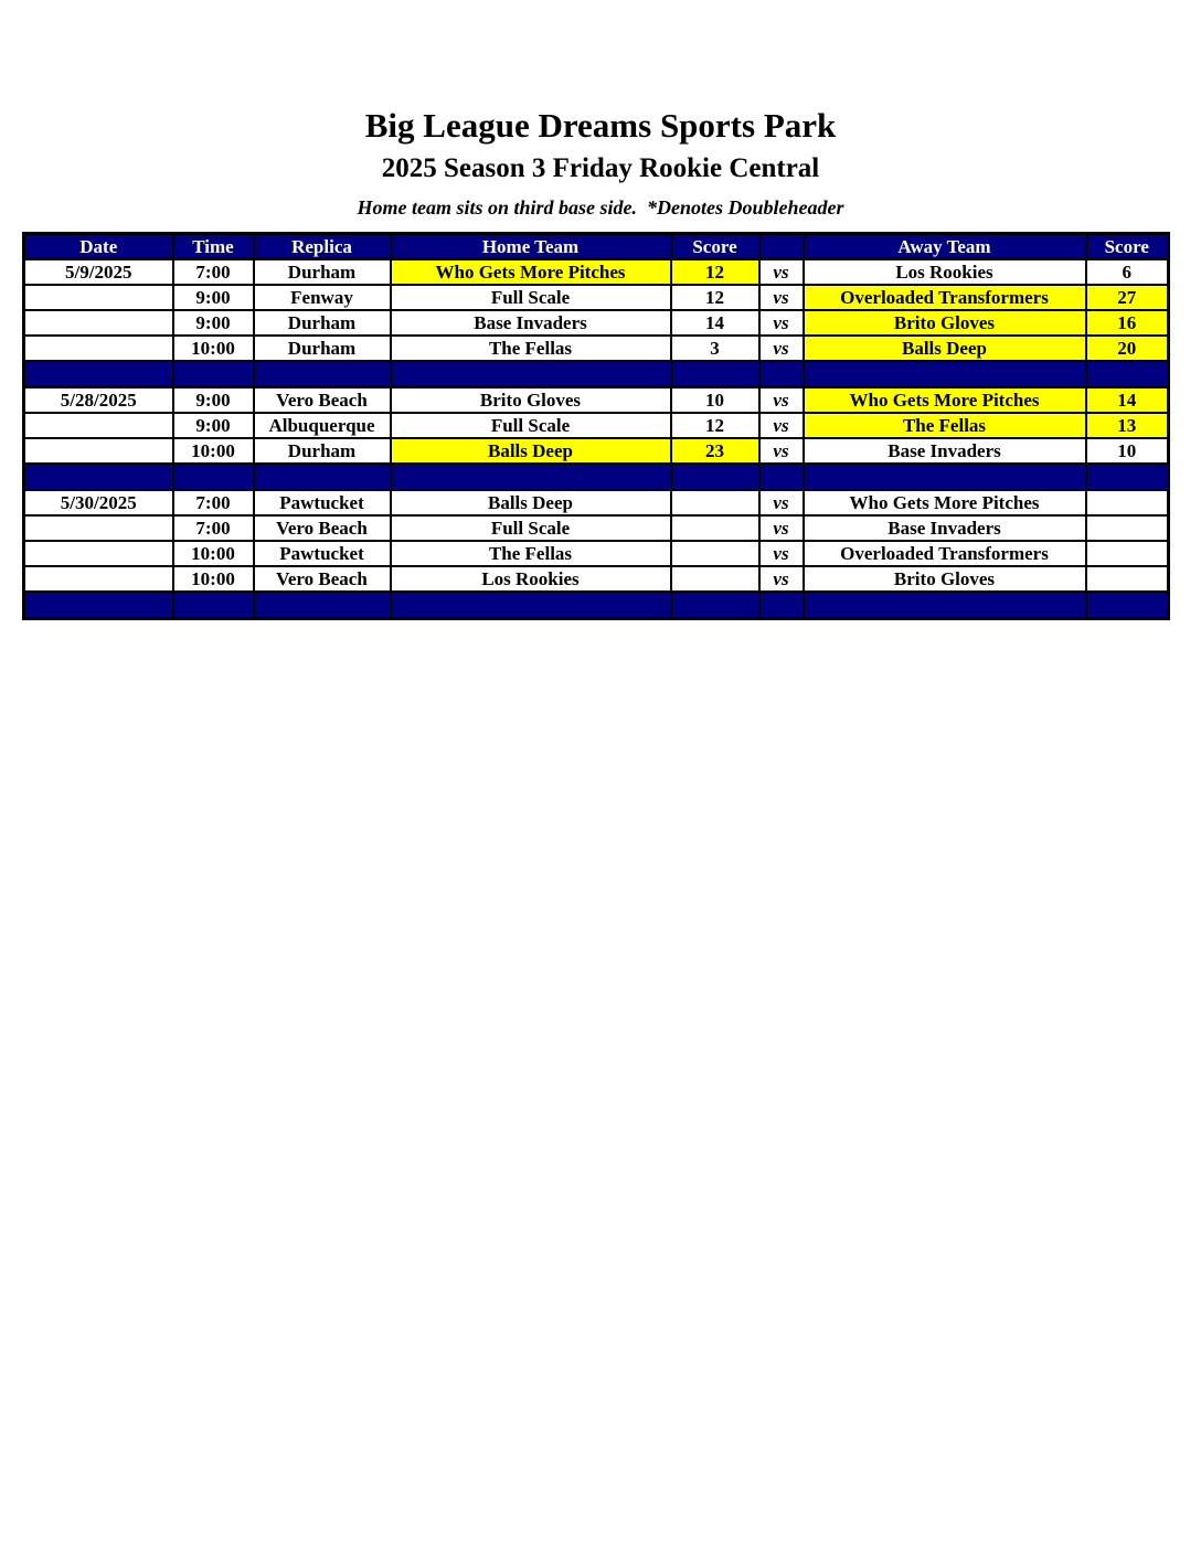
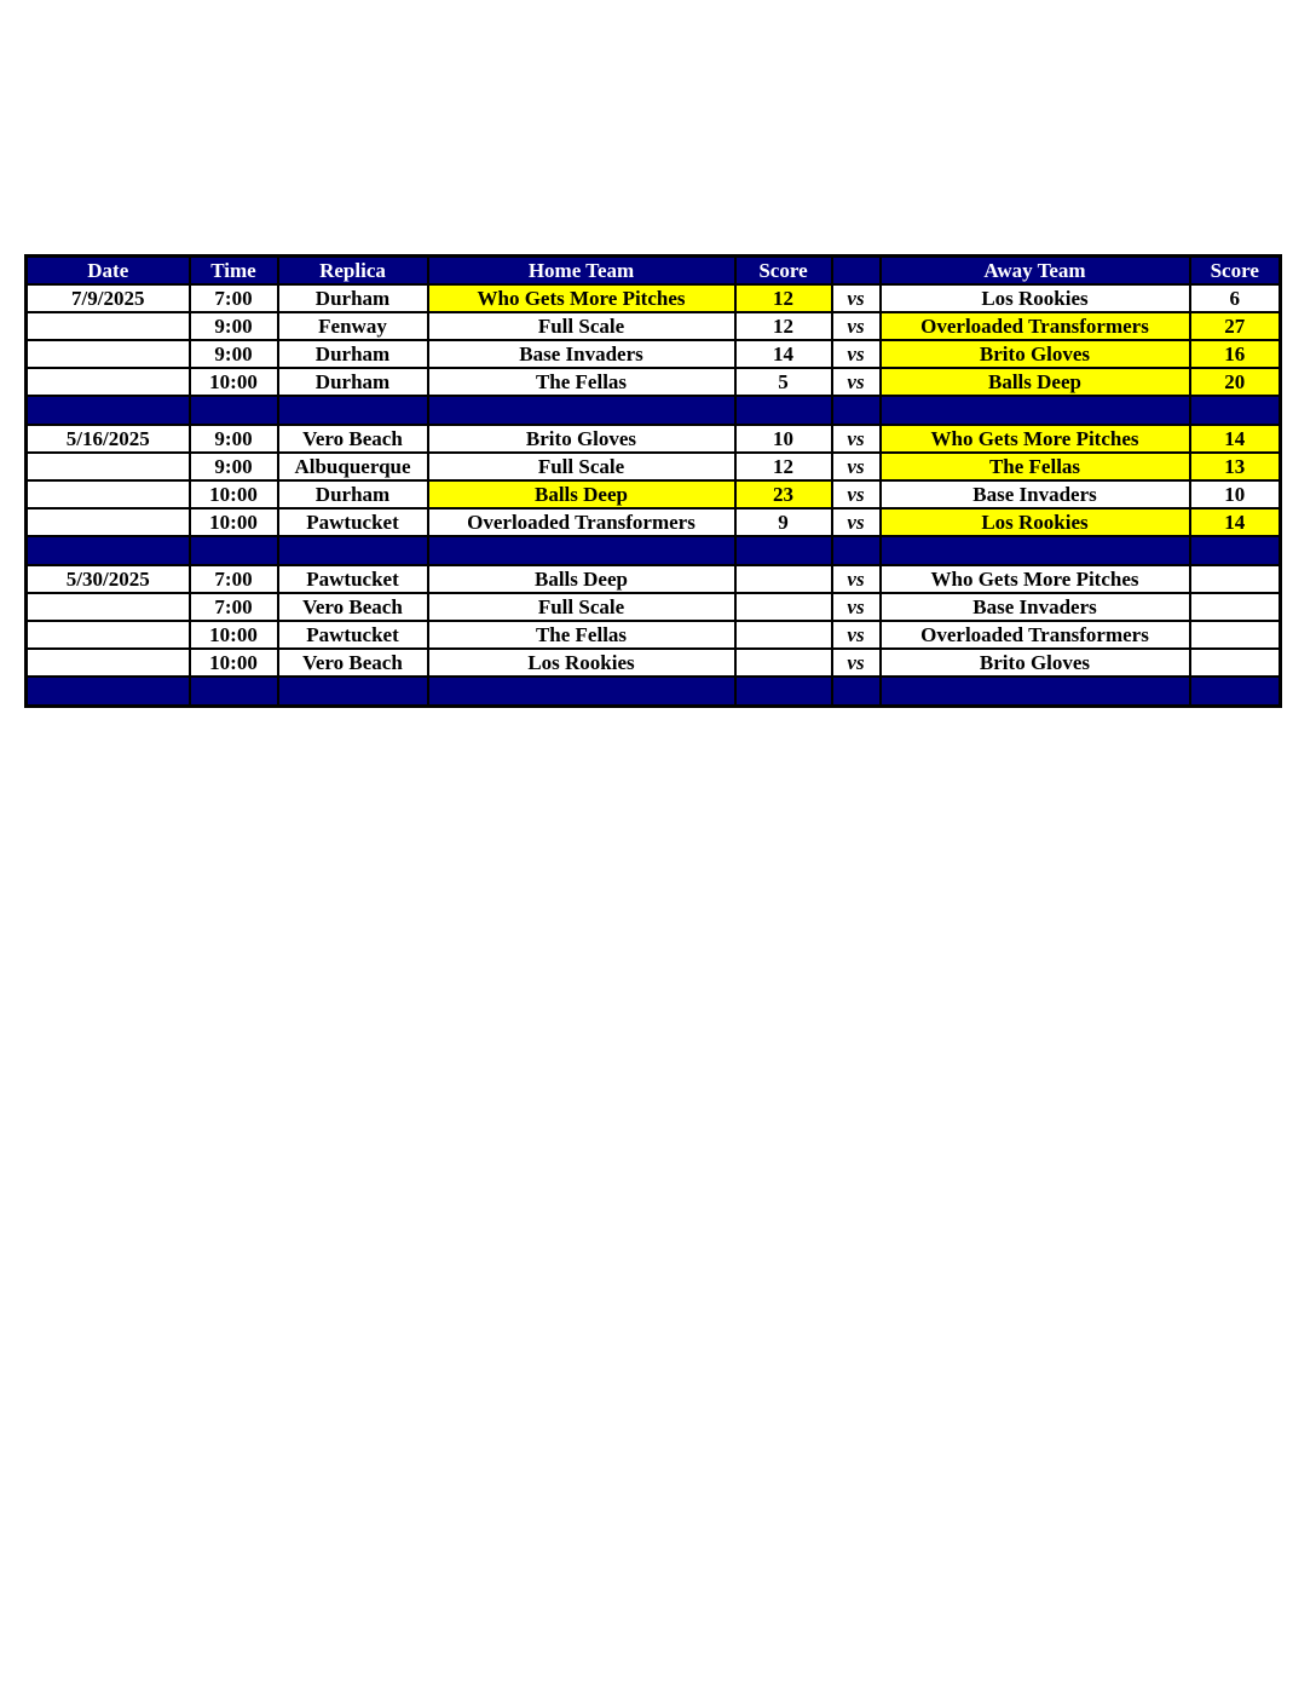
- Big League Dreams Sports Park
- 2025 Season 3 Friday Rookie Central
- Home team sits on third base side. *Denotes Doubleheader
  Date	Time	Replica	Home Team	Score		Away Team	Score
- 5/9/2025	7:00	Durham	Who Gets More Pitches	12	vs	Los Rookies	6
+ 7/9/2025	7:00	Durham	Who Gets More Pitches	12	vs	Los Rookies	6
  	9:00	Fenway	Full Scale	12	vs	Overloaded Transformers	27
  	9:00	Durham	Base Invaders	14	vs	Brito Gloves	16
- 	10:00	Durham	The Fellas	3	vs	Balls Deep	20
+ 	10:00	Durham	The Fellas	5	vs	Balls Deep	20
- 5/28/2025	9:00	Vero Beach	Brito Gloves	10	vs	Who Gets More Pitches	14
+ 5/16/2025	9:00	Vero Beach	Brito Gloves	10	vs	Who Gets More Pitches	14
  	9:00	Albuquerque	Full Scale	12	vs	The Fellas	13
  	10:00	Durham	Balls Deep	23	vs	Base Invaders	10
+ 	10:00	Pawtucket	Overloaded Transformers	9	vs	Los Rookies	14
  5/30/2025	7:00	Pawtucket	Balls Deep		vs	Who Gets More Pitches
  	7:00	Vero Beach	Full Scale		vs	Base Invaders
  	10:00	Pawtucket	The Fellas		vs	Overloaded Transformers
  	10:00	Vero Beach	Los Rookies		vs	Brito Gloves
